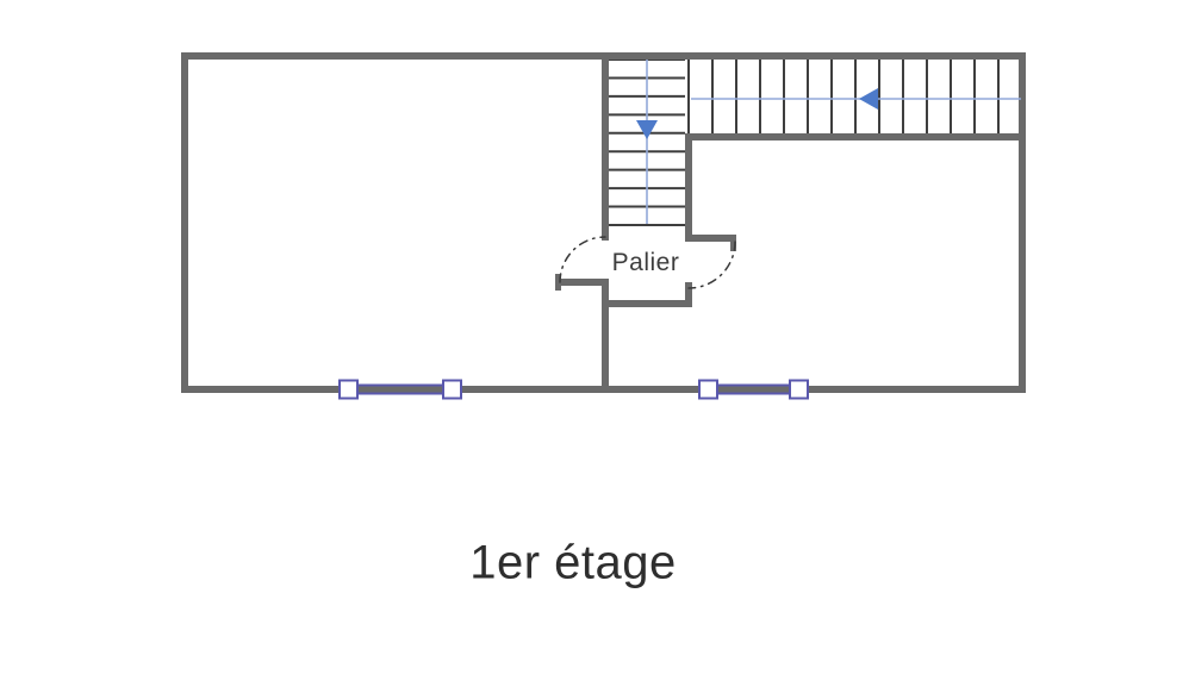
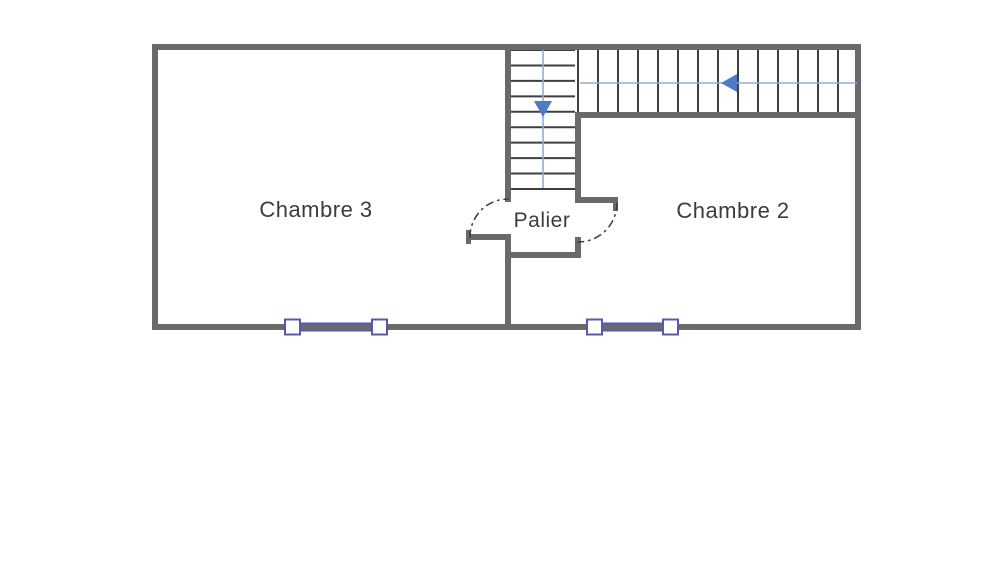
+ Chambre 3
+ Chambre 2
  Palier
- 1er étage
